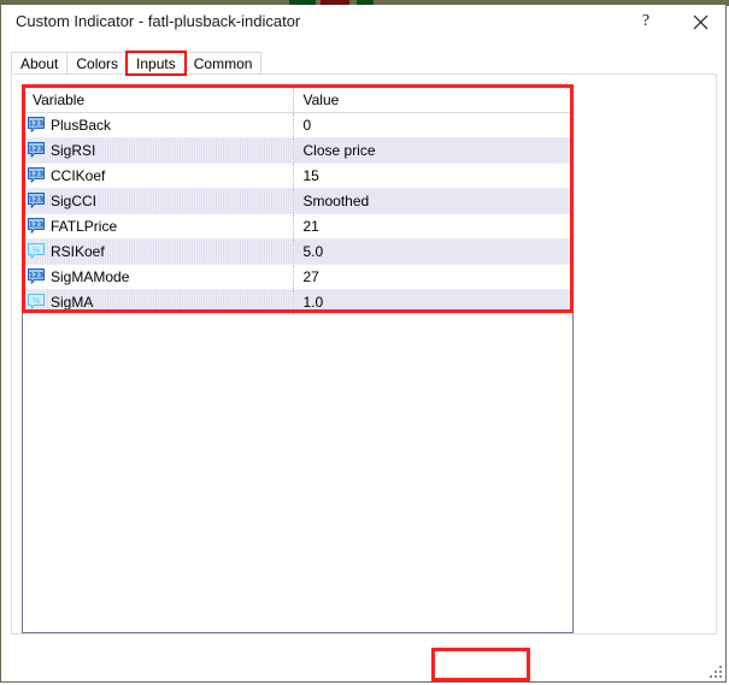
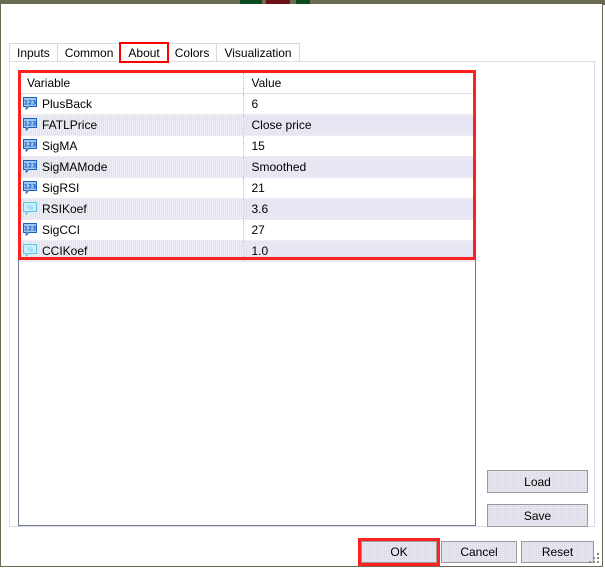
- Custom Indicator - fatl-plusback-indicator
- ?
- About
+ Inputs
- Colors
+ Common
- Inputs
+ About
- Common
+ Colors
+ Visualization
  Variable	Value
- PlusBack	0
+ PlusBack	6
- SigRSI	Close price
+ FATLPrice	Close price
- CCIKoef	15
+ SigMA	15
- SigCCI	Smoothed
+ SigMAMode	Smoothed
- FATLPrice	21
+ SigRSI	21
- RSIKoef	5.0
+ RSIKoef	3.6
- SigMAMode	27
+ SigCCI	27
- SigMA	1.0
+ CCIKoef	1.0
+ Load
+ Save
+ OK
+ Cancel
+ Reset
